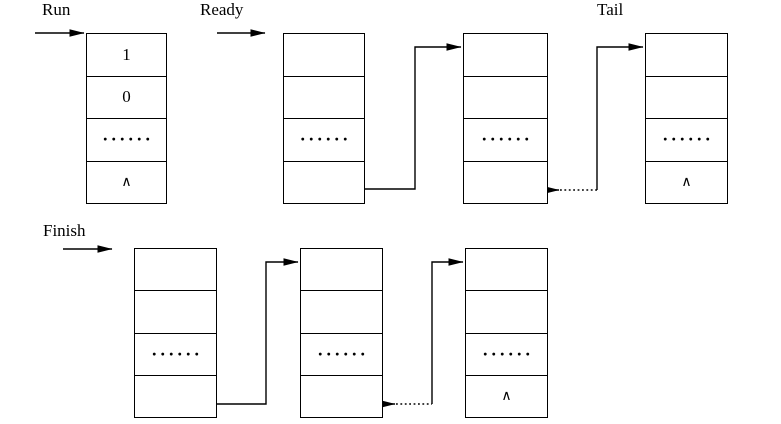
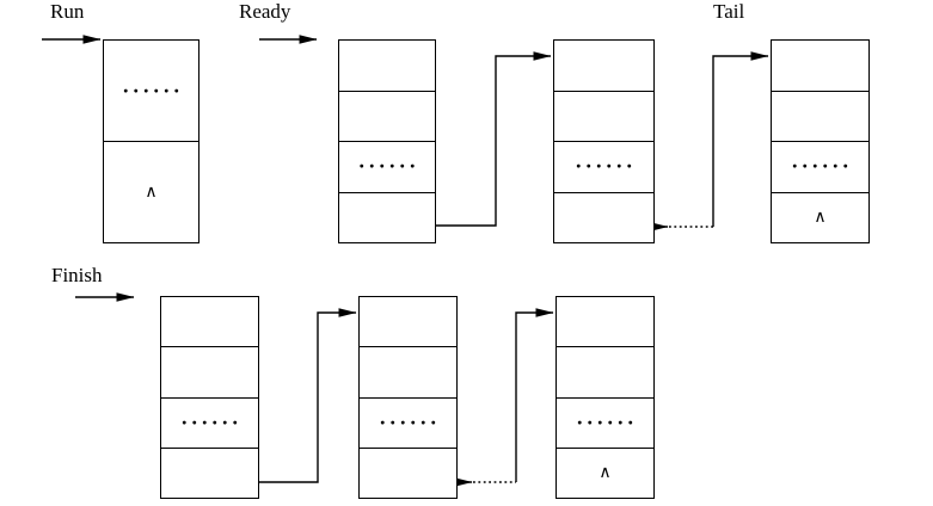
  Run
  Ready
  Tail
  Finish
- 1
- 0
  ······
  ∧
  ······
  ······
  ······
  ∧
  ······
  ······
  ······
  ∧
